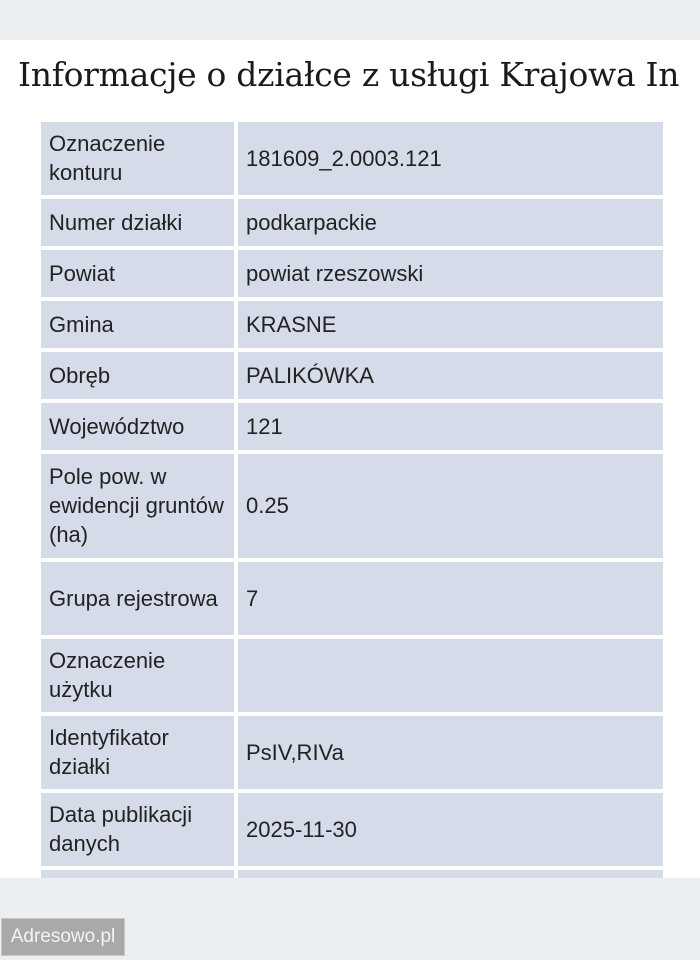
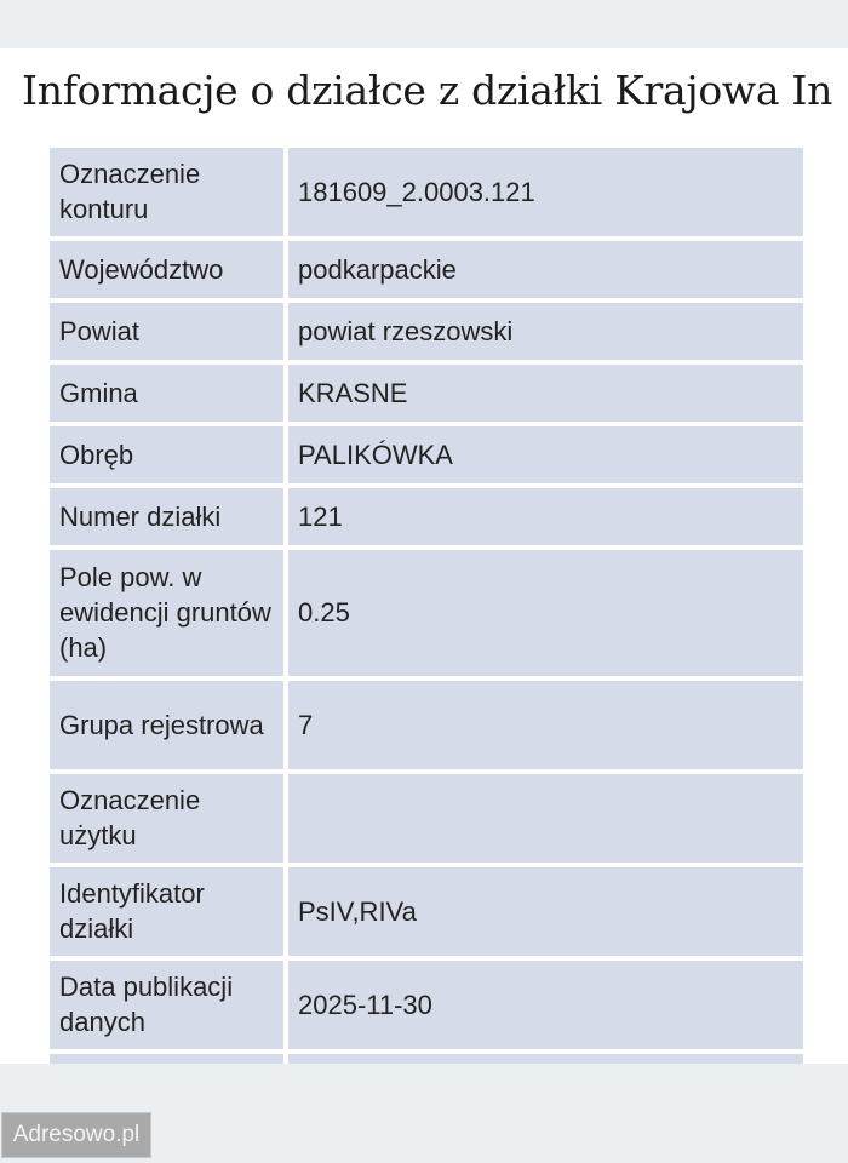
- Informacje o działce z usługi Krajowa In
+ Informacje o działce z działki Krajowa In
  Oznaczenie konturu	181609_2.0003.121
- Numer działki	podkarpackie
+ Województwo	podkarpackie
  Powiat	powiat rzeszowski
  Gmina	KRASNE
  Obręb	PALIKÓWKA
- Województwo	121
+ Numer działki	121
  Pole pow. w ewidencji gruntów (ha)	0.25
  Grupa rejestrowa	7
  Oznaczenie użytku
  Identyfikator działki	PsIV,RIVa
  Data publikacji danych	2025-11-30
  Adresowo.pl
